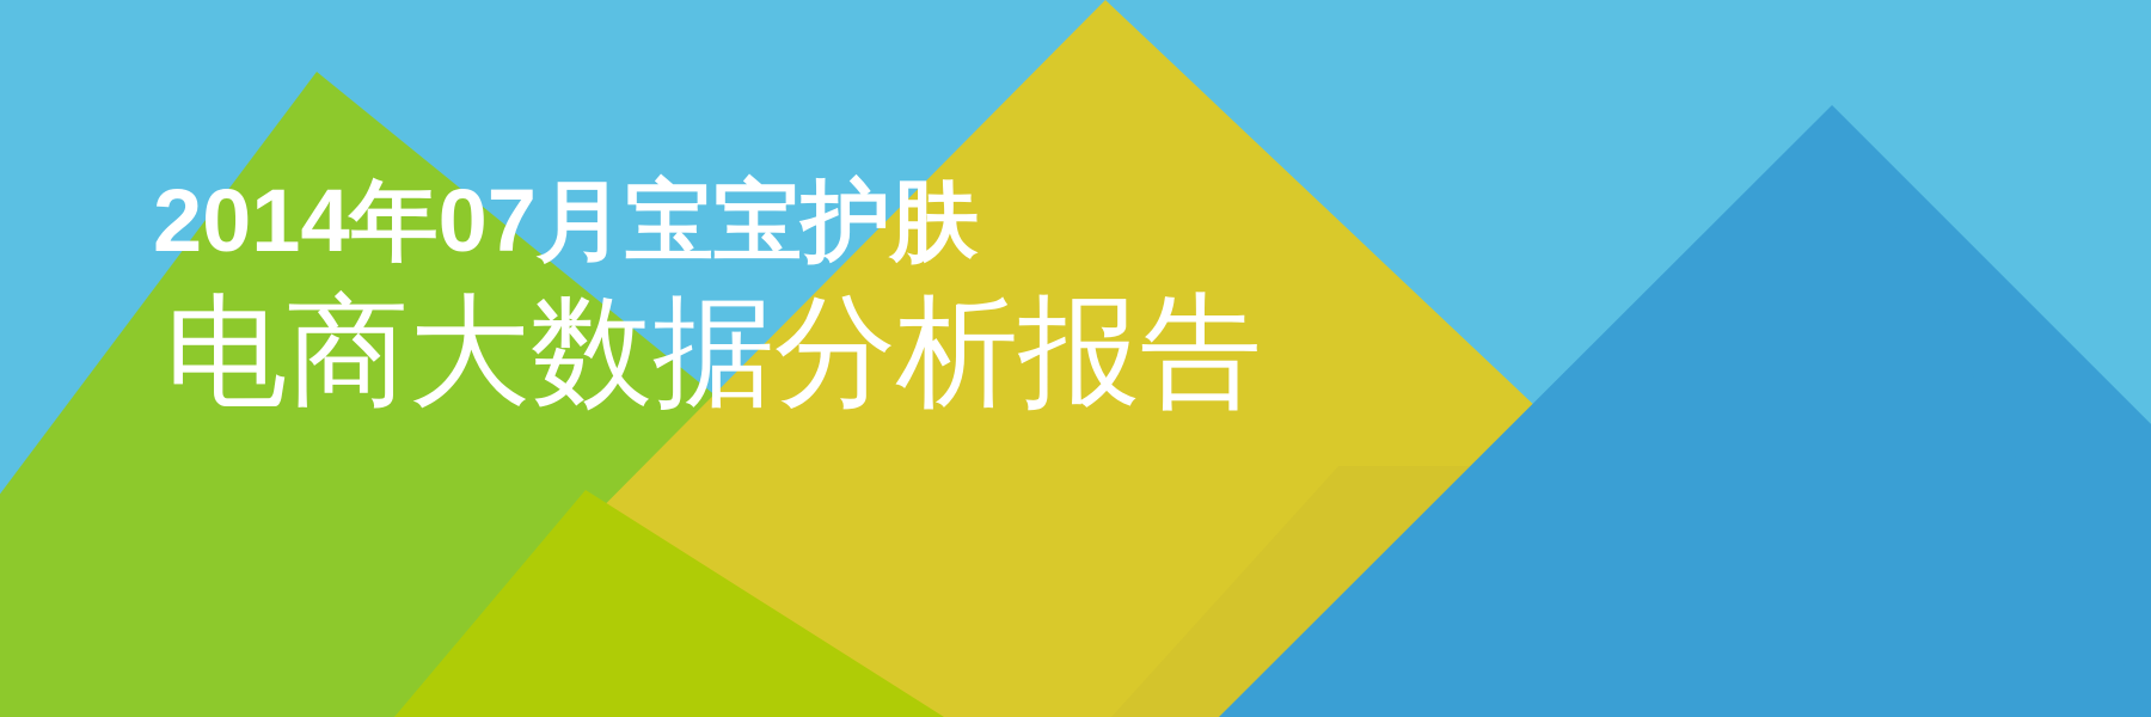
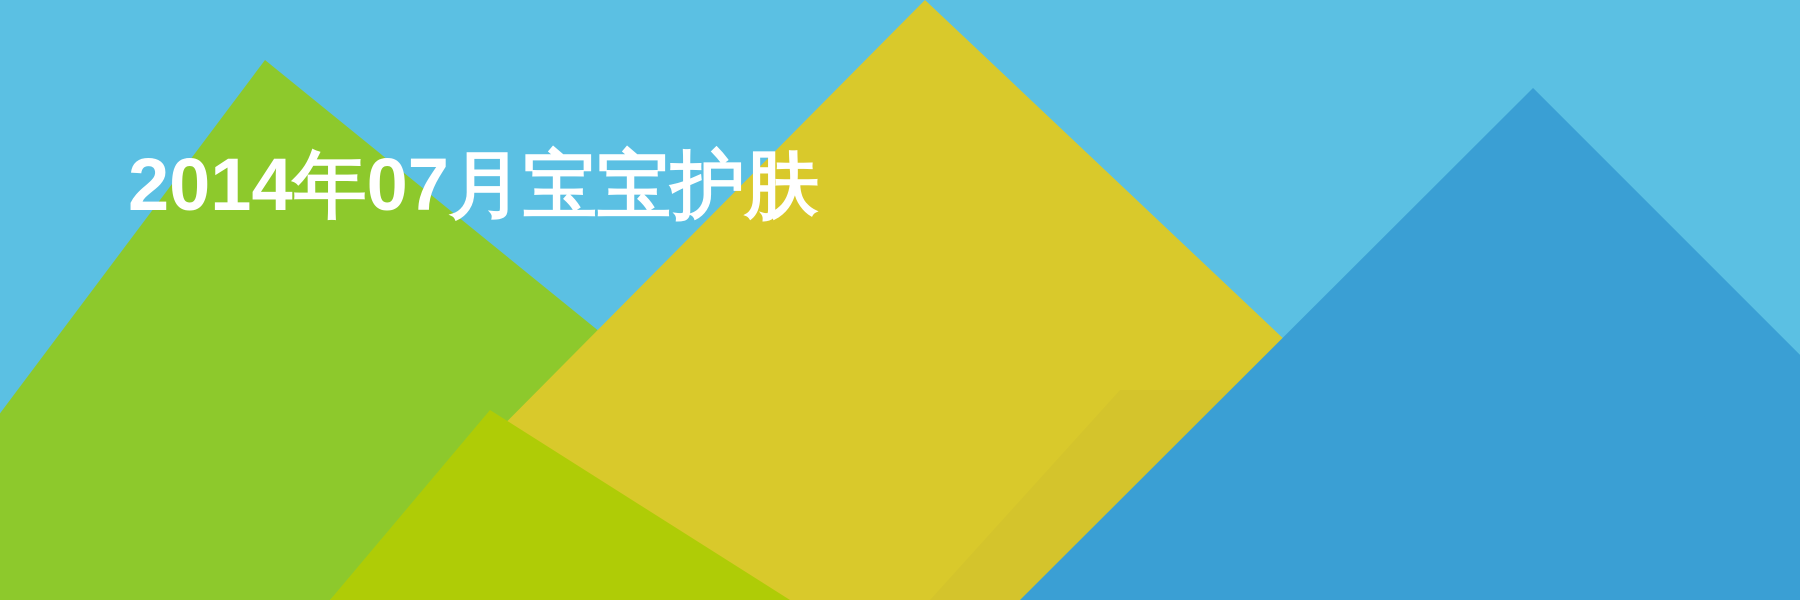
  2014年07月宝宝护肤
- 电商大数据分析报告
